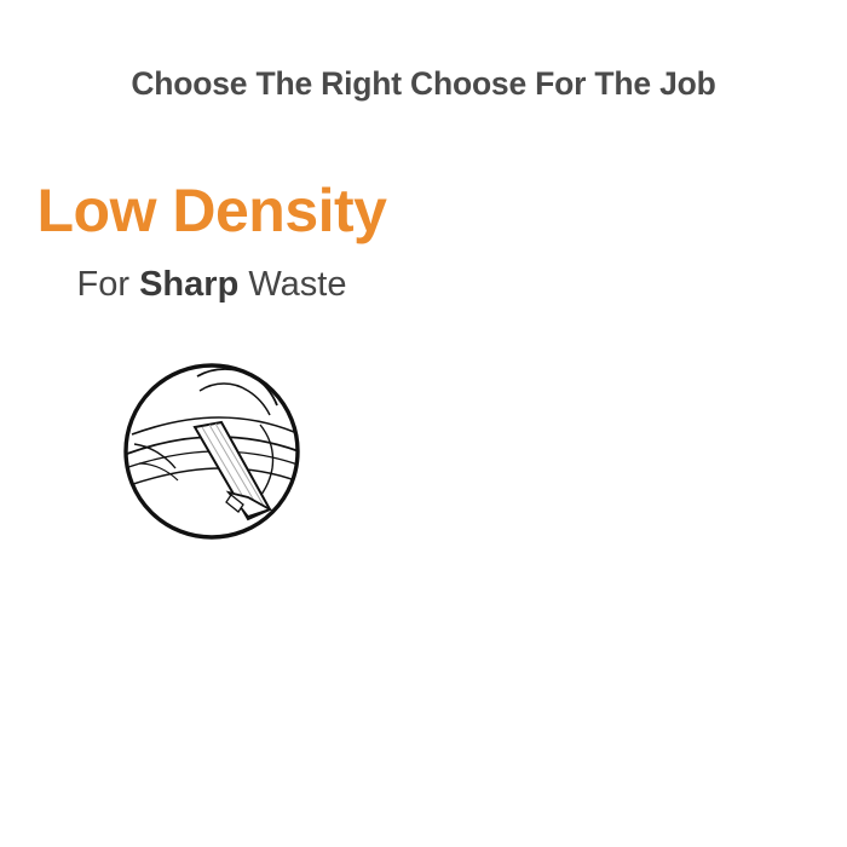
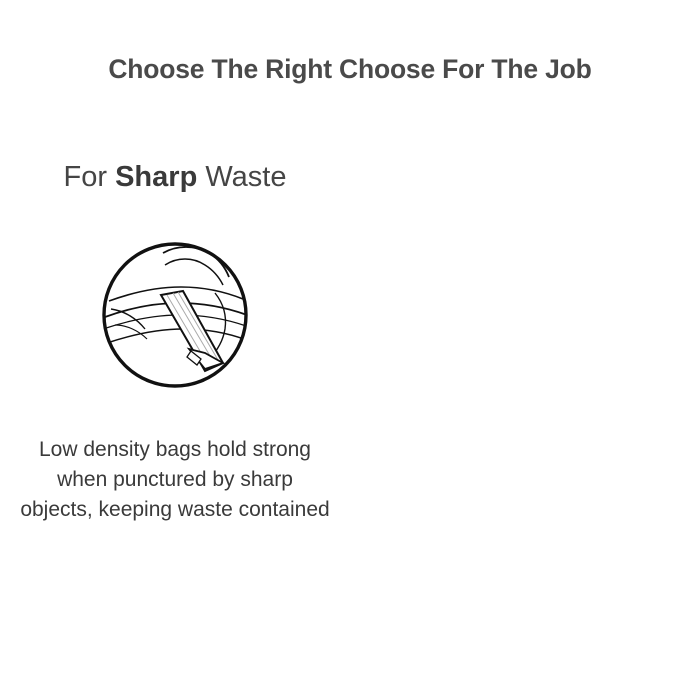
  Choose The Right Choose For The Job
- Low Density
  For Sharp Waste
+ Low density bags hold strong when punctured by sharp objects, keeping waste contained
